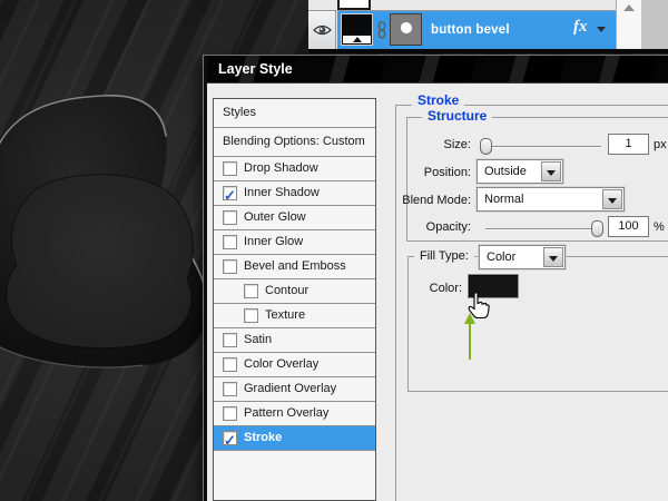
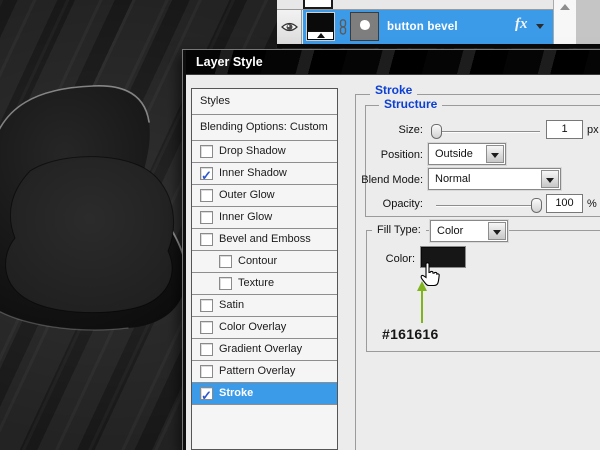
  button bevel
  fx
  Layer Style
  Styles
  Blending Options: Custom
  Drop Shadow
  Inner Shadow
  Outer Glow
  Inner Glow
  Bevel and Emboss
  Contour
  Texture
  Satin
  Color Overlay
  Gradient Overlay
  Pattern Overlay
  Stroke
  Stroke
  Structure
  Size:
  1
  px
  Position:
  Outside
  Blend Mode:
  Normal
  Opacity:
  100
  %
  Fill Type:
  Color
  Color:
+ #161616
